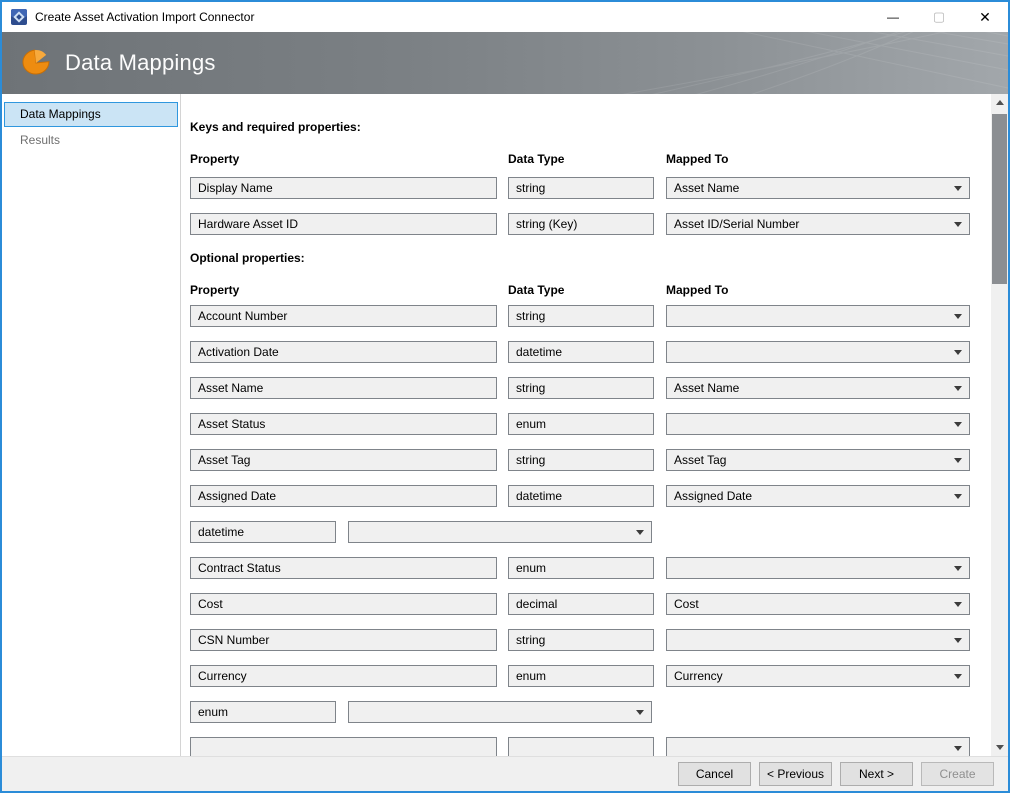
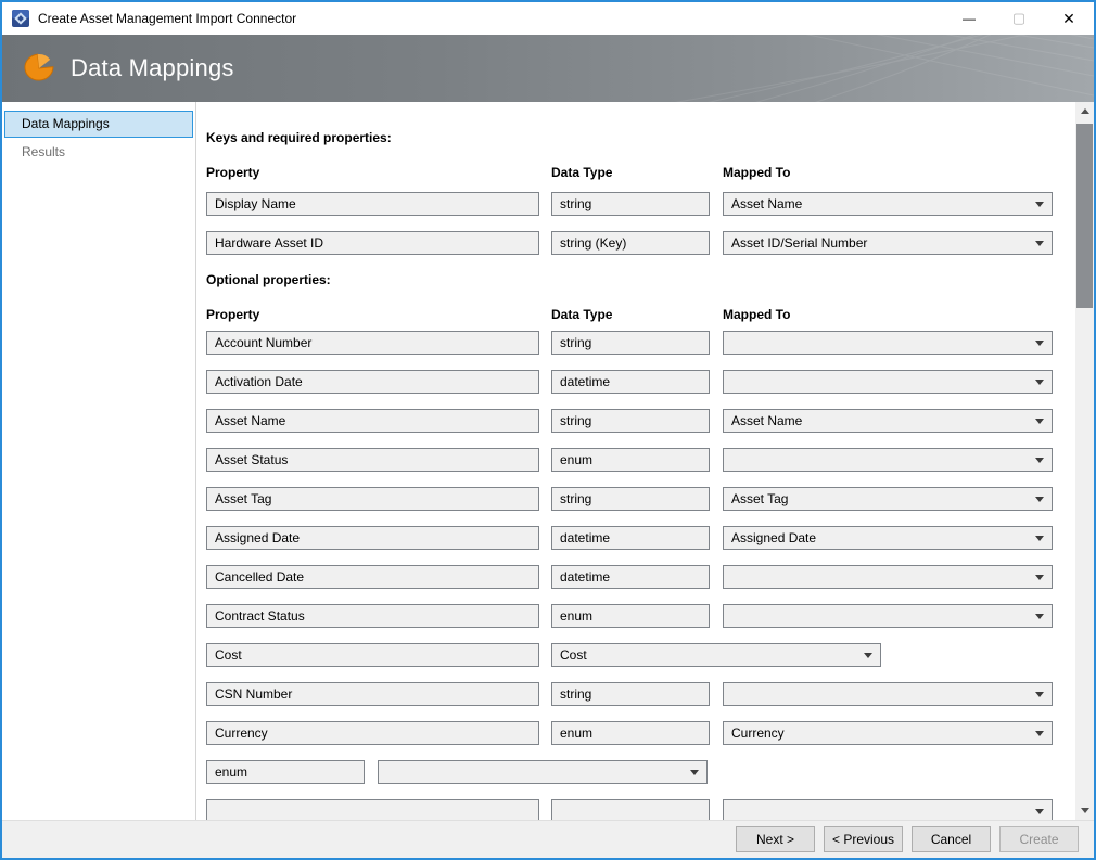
- Create Asset Activation Import Connector
+ Create Asset Management Import Connector
  —
  ▢
  ✕
  Data Mappings
  Data Mappings
  Results
  Keys and required properties:
  Property
  Data Type
  Mapped To
  Display Name
  string
  Asset Name
  Hardware Asset ID
  string (Key)
  Asset ID/Serial Number
  Optional properties:
  Property
  Data Type
  Mapped To
  Account Number
  string
  Activation Date
  datetime
  Asset Name
  string
  Asset Name
  Asset Status
  enum
  Asset Tag
  string
  Asset Tag
  Assigned Date
  datetime
  Assigned Date
+ Cancelled Date
  datetime
  Contract Status
  enum
  Cost
- decimal
  Cost
  CSN Number
  string
  Currency
  enum
  Currency
  enum
- Cancel
+ Next >
  < Previous
- Next >
+ Cancel
  Create
